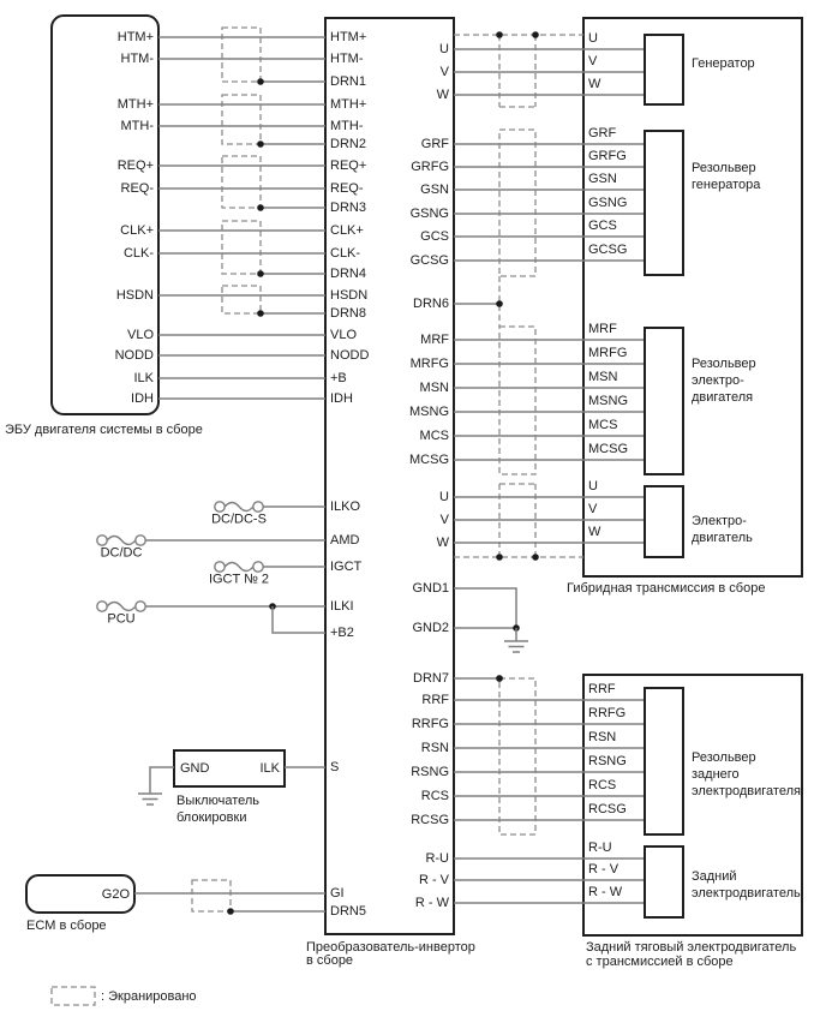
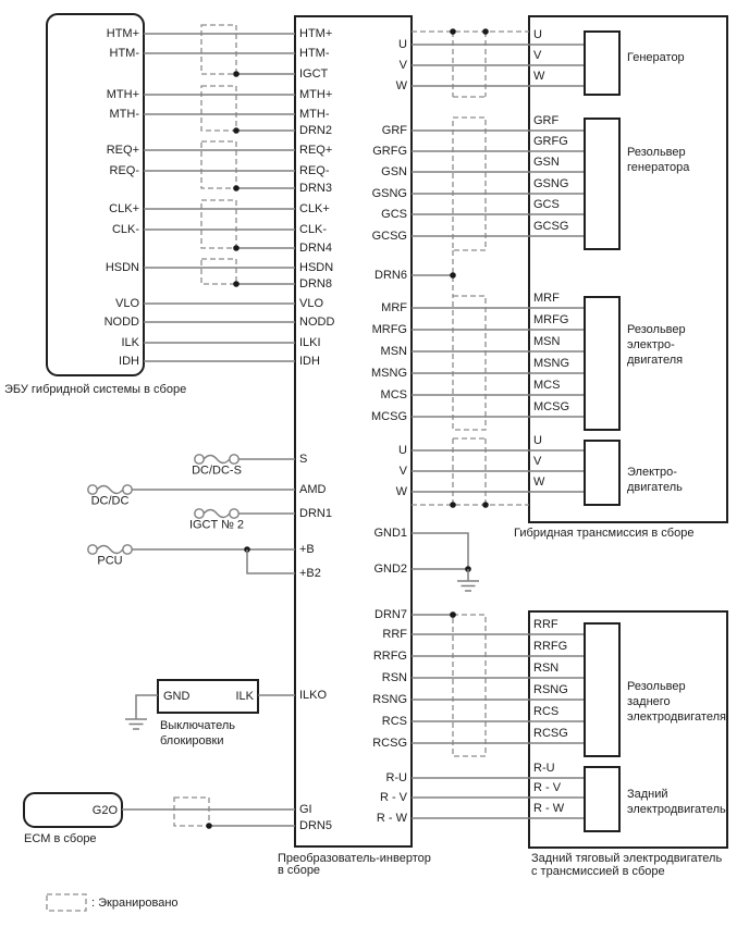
  HTM+
  HTM-
  MTH+
  MTH-
  REQ+
  REQ-
  CLK+
  CLK-
  HSDN
  VLO
  NODD
  ILK
  IDH
- ЭБУ двигателя системы в сборе
+ ЭБУ гибридной системы в сборе
  HTM+
  HTM-
- DRN1
+ IGCT
  MTH+
  MTH-
  DRN2
  REQ+
  REQ-
  DRN3
  CLK+
  CLK-
  DRN4
  HSDN
  DRN8
  VLO
  NODD
- +B
+ ILKI
  IDH
- ILKO
+ S
  AMD
- IGCT
+ DRN1
- ILKI
+ +B
  +B2
- S
+ ILKO
  GI
  DRN5
  U
  V
  W
  GRF
  GRFG
  GSN
  GSNG
  GCS
  GCSG
  DRN6
  MRF
  MRFG
  MSN
  MSNG
  MCS
  MCSG
  U
  V
  W
  GND1
  GND2
  DRN7
  RRF
  RRFG
  RSN
  RSNG
  RCS
  RCSG
  R-U
  R - V
  R - W
  Преобразователь-инвертор
  в сборе
  DC/DC-S
  DC/DC
  IGCT № 2
  PCU
  GND
  ILK
  Выключатель
  блокировки
  G2O
  ECM в сборе
  U
  V
  W
  Генератор
  GRF
  GRFG
  GSN
  GSNG
  GCS
  GCSG
  Резольвер
  генератора
  MRF
  MRFG
  MSN
  MSNG
  MCS
  MCSG
  Резольвер
  электро-
  двигателя
  U
  V
  W
  Электро-
  двигатель
  RRF
  RRFG
  RSN
  RSNG
  RCS
  RCSG
  Резольвер
  заднего
  электродвигателя
  R-U
  R - V
  R - W
  Задний
  электродвигатель
  Гибридная трансмиссия в сборе
  Задний тяговый электродвигатель
  с трансмиссией в сборе
  : Экранировано
